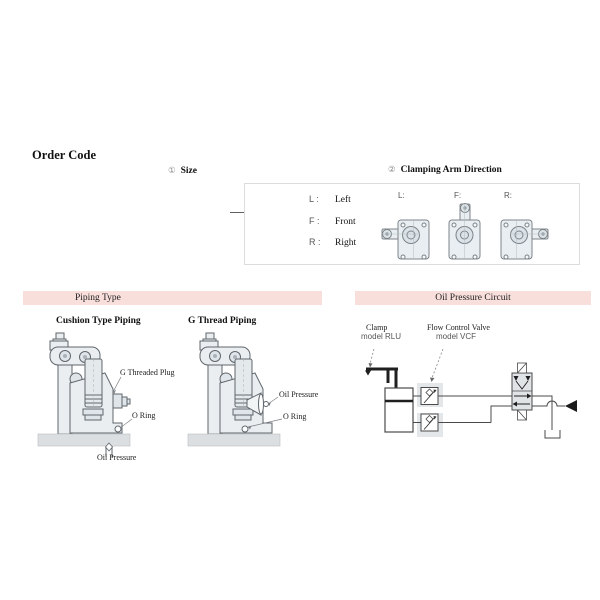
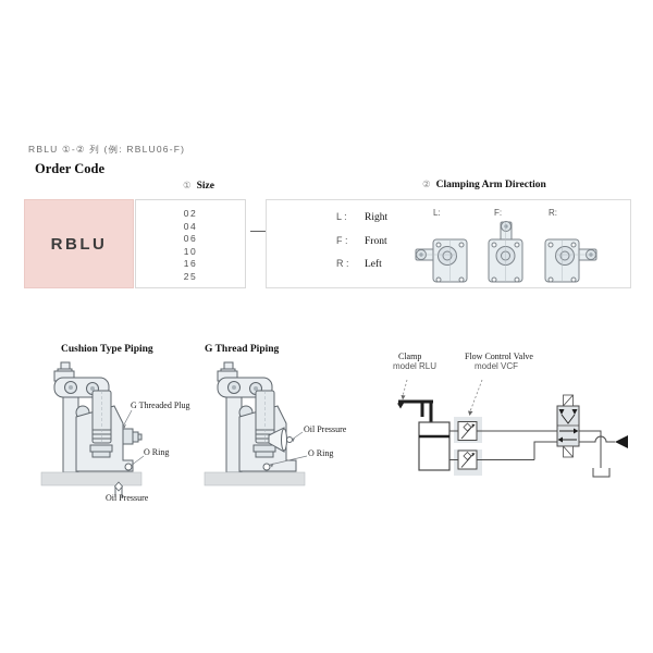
+ RBLU ①-② 列 (例: RBLU06-F)
  Order Code
  ① Size
  ② Clamping Arm Direction
+ RBLU
+ 02
+ 04
+ 06
+ 10
+ 16
+ 25
  —
- L : Left
+ L : Right
  F : Front
- R : Right
+ R : Left
  L:
  F:
  R:
- Piping Type
- Oil Pressure Circuit
  Cushion Type Piping
  G Thread Piping
  G Threaded Plug
  O Ring
  Oil Pressure
  Oil Pressure
  O Ring
  Clamp
  model RLU
  Flow Control Valve
  model VCF
